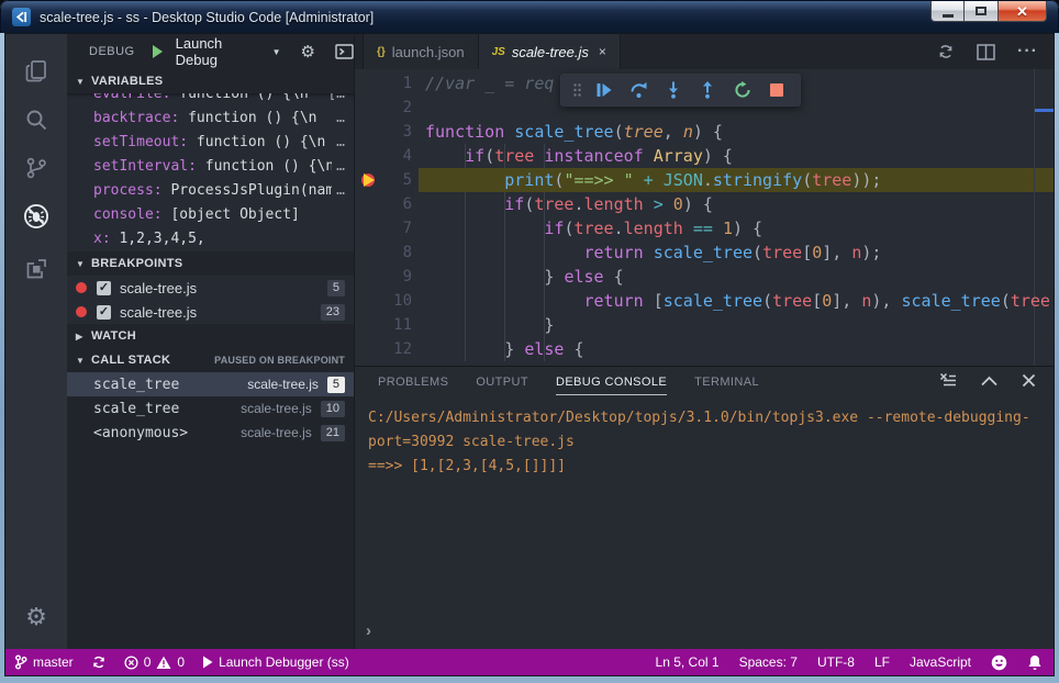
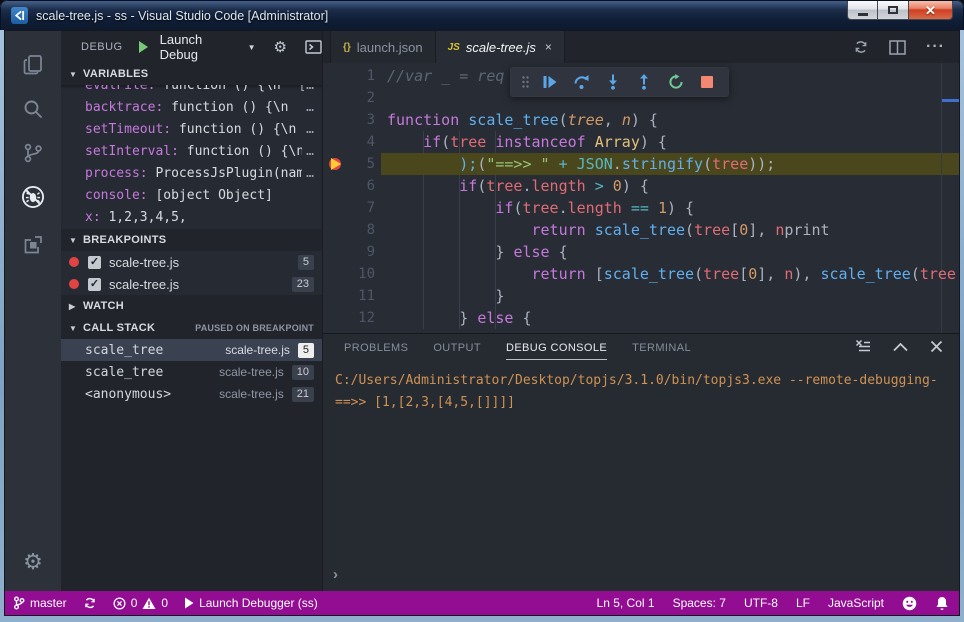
- scale-tree.js - ss - Desktop Studio Code [Administrator]
+ scale-tree.js - ss - Visual Studio Code [Administrator]
  ✕
  ⚙
  DEBUG
  Launch Debug
  ▼
  ⚙
  ▼
  VARIABLES
  evalFile:
  function () {\n
  […
  backtrace:
  function () {\n
  …
  setTimeout:
  function () {\n
  …
  setInterval:
  function () {\n
  …
  process:
  ProcessJsPlugin(nam
  …
  console:
  [object Object]
  x:
  1,2,3,4,5,
  ▼
  BREAKPOINTS
  ✓
  scale-tree.js
  5
  ✓
  scale-tree.js
  23
  ▶
  WATCH
  ▼
  CALL STACK
  PAUSED ON BREAKPOINT
  scale_tree
  scale-tree.js
  5
  scale_tree
  scale-tree.js
  10
  <anonymous>
  scale-tree.js
  21
  {}
  launch.json
  JS
  scale-tree.js
  ×
  ···
  1
  //var _ = req
  2
  3
  function scale_tree(tree, n) {
  4
  if(tree instanceof Array) {
  5
- print("==>> " + JSON.stringify(tree));
+ );("==>> " + JSON.stringify(tree));
  6
  if(tree.length > 0) {
  7
  if(tree.length == 1) {
  8
- return scale_tree(tree[0], n);
+ return scale_tree(tree[0], nprint
  9
  } else {
  10
  return [scale_tree(tree[0], n), scale_tree(tree
  11
  }
  12
  } else {
  PROBLEMS
  OUTPUT
  DEBUG CONSOLE
  TERMINAL
  C:/Users/Administrator/Desktop/topjs/3.1.0/bin/topjs3.exe --remote-debugging-
- port=30992 scale-tree.js
  ==>> [1,[2,3,[4,5,[]]]]
  ›
  master
  0
  0
  Launch Debugger (ss)
  Ln 5, Col 1
  Spaces: 7
  UTF-8
  LF
  JavaScript
